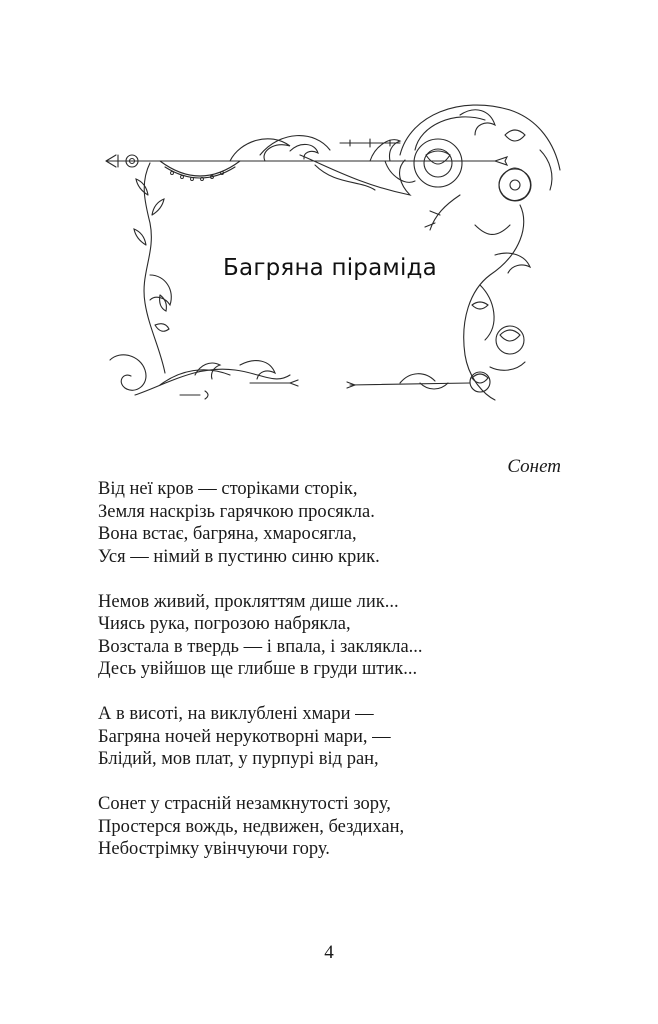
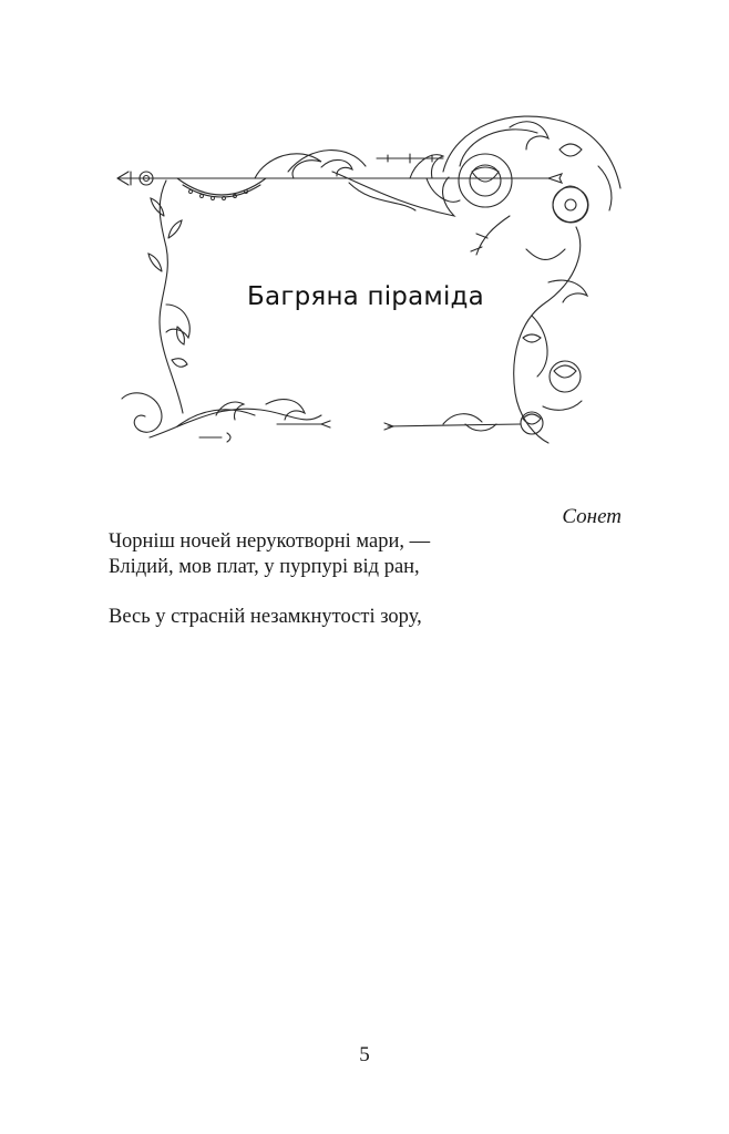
  Багряна піраміда
  Сонет
- Від неї кров — сторіками сторік,
- Земля наскрізь гарячкою просякла.
- Вона встає, багряна, хмаросягла,
- Уся — німий в пустиню синю крик.
- Немов живий, прокляттям дише лик...
- Чиясь рука, погрозою набрякла,
- Возстала в твердь — і впала, і заклякла...
- Десь увійшов ще глибше в груди штик...
- А в висоті, на виклублені хмари —
- Багряна ночей нерукотворні мари, —
+ Чорніш ночей нерукотворні мари, —
  Блідий, мов плат, у пурпурі від ран,
- Сонет у страсній незамкнутості зору,
+ Весь у страсній незамкнутості зору,
- Простерся вождь, недвижен, бездихан,
- Небострімку увінчуючи гору.
- 4
+ 5
